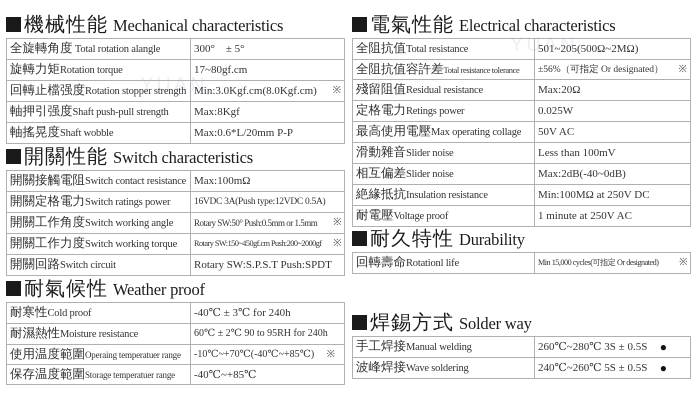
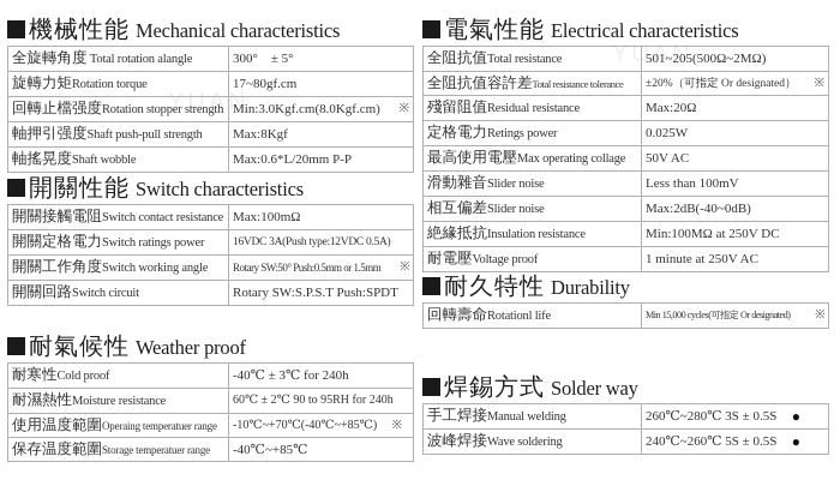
  YUAN
  YUAN
  機械性能
  Mechanical characteristics
  全旋轉角度 Total rotation alangle	300° ± 5°
  旋轉力矩Rotation torque	17~80gf.cm
  回轉止檔强度Rotation stopper strength	Min:3.0Kgf.cm(8.0Kgf.cm) ※
  軸押引强度Shaft push-pull strength	Max:8Kgf
  軸搖晃度Shaft wobble	Max:0.6*L/20mm P-P
  開關性能
  Switch characteristics
  開關接觸電阻Switch contact resistance	Max:100mΩ
  開關定格電力Switch ratings power	16VDC 3A(Push type:12VDC 0.5A)
  開關工作角度Switch working angle	Rotary SW:50° Push:0.5mm or 1.5mm ※
- 開關工作力度Switch working torque	Rotary SW:150~450gf.cm Push:200~2000gf ※
  開關回路Switch circuit	Rotary SW:S.P.S.T Push:SPDT
  耐氣候性
  Weather proof
  耐寒性Cold proof	-40℃ ± 3℃ for 240h
  耐濕熱性Moisture resistance	60℃ ± 2℃ 90 to 95RH for 240h
  使用温度範圍Operaing temperatuer range	-10℃~+70℃(-40℃~+85℃) ※
  保存温度範圍Storage temperatuer range	-40℃~+85℃
  電氣性能
  Electrical characteristics
  全阻抗值Total resistance	501~205(500Ω~2MΩ)
- 全阻抗值容許差Total resistance tolerance	±56%（可指定 Or designated） ※
+ 全阻抗值容許差Total resistance tolerance	±20%（可指定 Or designated） ※
  殘留阻值Residual resistance	Max:20Ω
  定格電力Retings power	0.025W
  最高使用電壓Max operating collage	50V AC
  滑動雜音Slider noise	Less than 100mV
  相互偏差Slider noise	Max:2dB(-40~0dB)
  絶緣抵抗Insulation resistance	Min:100MΩ at 250V DC
  耐電壓Voltage proof	1 minute at 250V AC
  耐久特性
  Durability
  回轉壽命Rotationl life	Min 15,000 cycles(可指定 Or designated) ※
  焊錫方式
  Solder way
  手工焊接Manual welding	260℃~280℃ 3S ± 0.5S ●
  波峰焊接Wave soldering	240℃~260℃ 5S ± 0.5S ●
